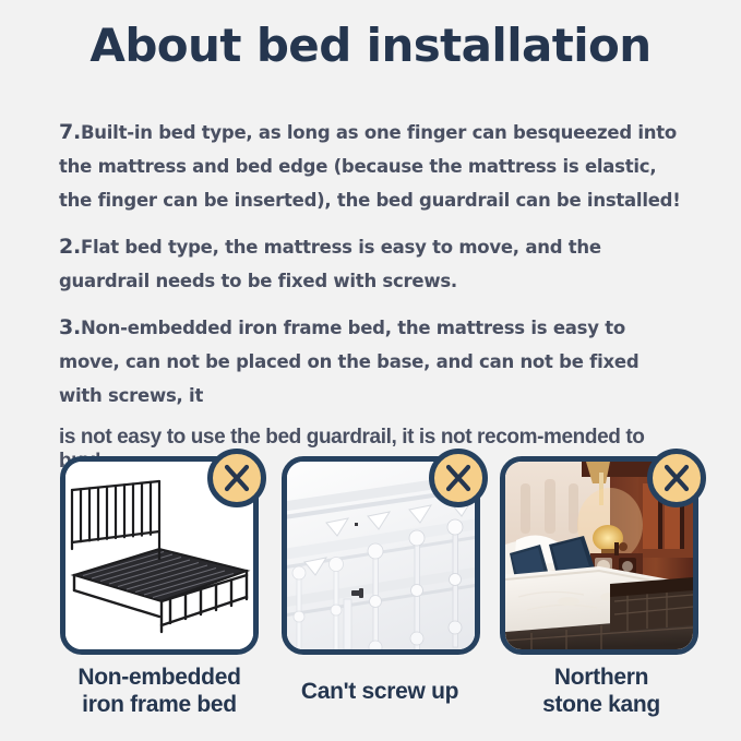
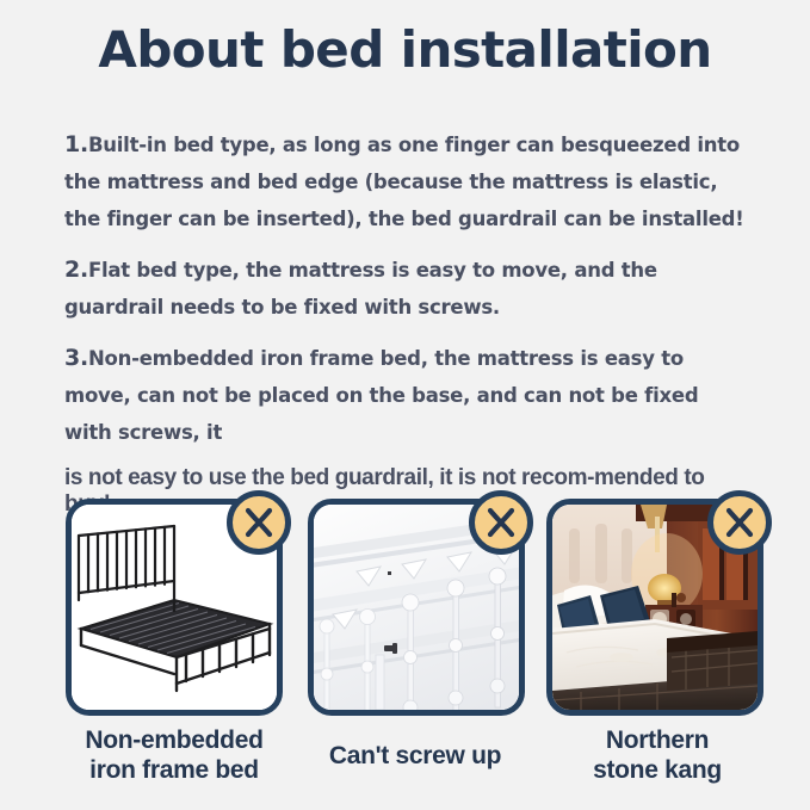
  About bed installation
- 7.Built-in bed type, as long as one finger can besqueezed into the mattress and bed edge (because the mattress is elastic, the finger can be inserted), the bed guardrail can be installed!
+ 1.Built-in bed type, as long as one finger can besqueezed into the mattress and bed edge (because the mattress is elastic, the finger can be inserted), the bed guardrail can be installed!
  2.Flat bed type, the mattress is easy to move, and the guardrail needs to be fixed with screws.
  3.Non-embedded iron frame bed, the mattress is easy to move, can not be placed on the base, and can not be fixed with screws, it
  is not easy to use the bed guardrail, it is not recom-mended to b
  Non-embedded
  iron frame bed
  Can't screw up
  Northern
  stone kang
